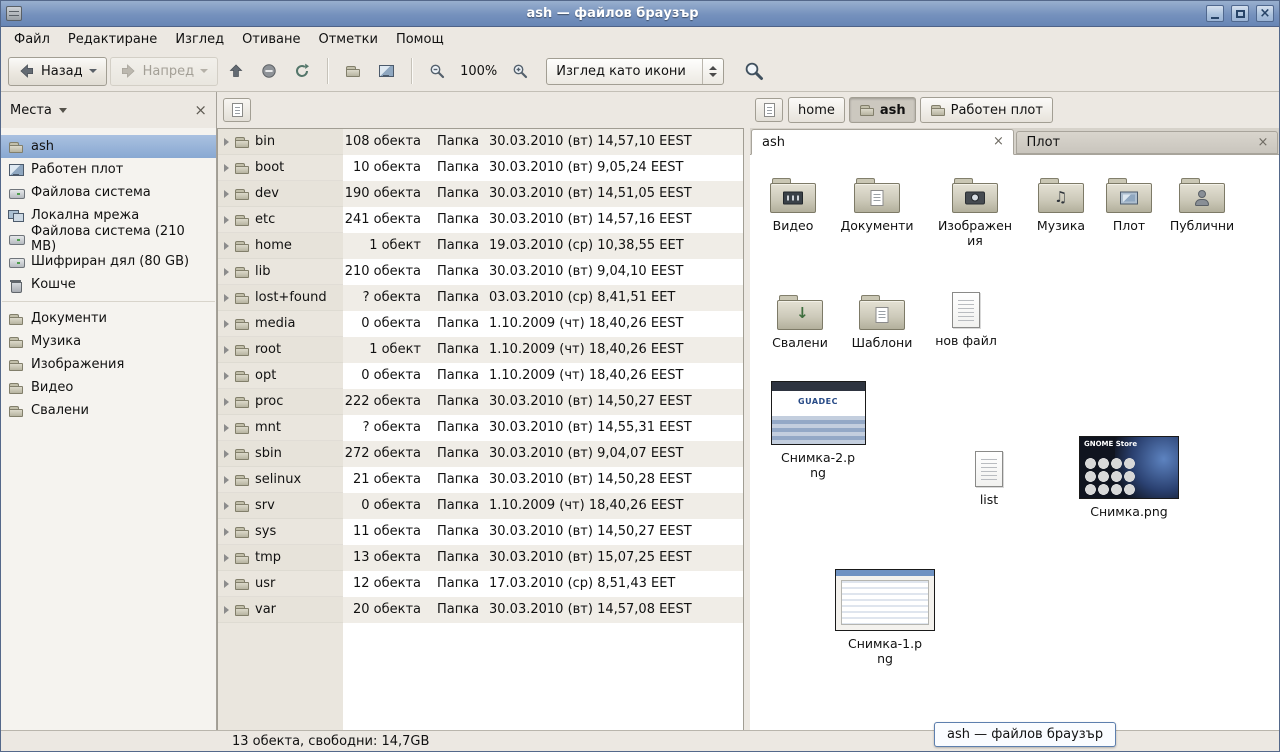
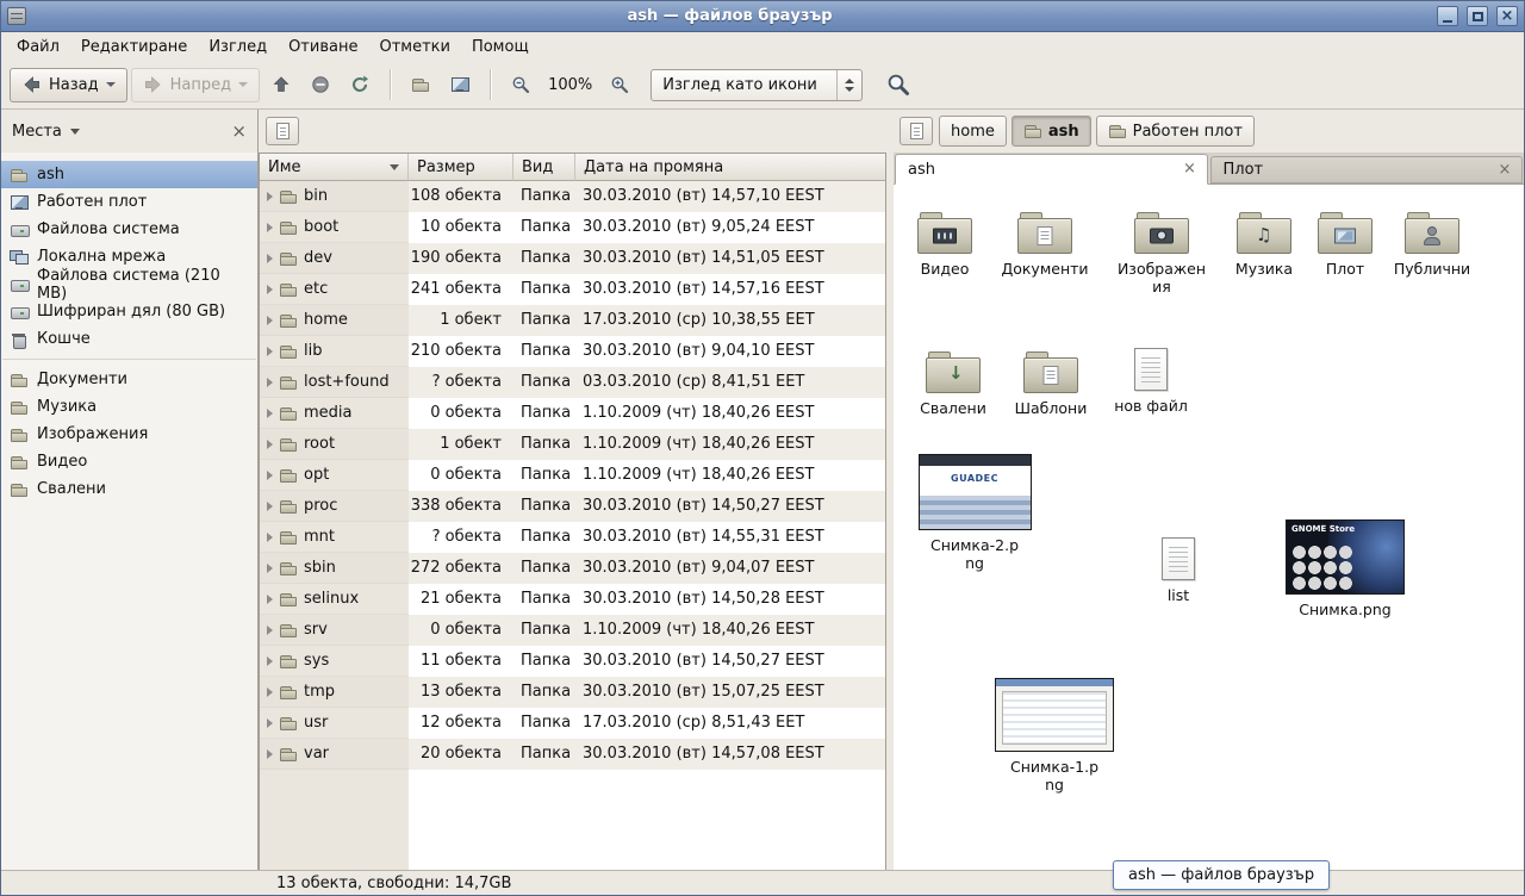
  ash — файлов браузър
  ×
  Файл
  Редактиране
  Изглед
  Отиване
  Отметки
  Помощ
  Назад
  Напред
  100%
  Изглед като икони
  Места
  ×
  ash
  Работен плот
  Файлова система
  Локална мрежа
  Файлова система (210 MB)
  Шифриран дял (80 GB)
  Кошче
  Документи
  Музика
  Изображения
  Видео
  Свалени
+ Име
+ Размер
+ Вид
+ Дата на промяна
  bin
  108 обекта
  Папка
  30.03.2010 (вт) 14,57,10 EEST
  boot
  10 обекта
  Папка
  30.03.2010 (вт) 9,05,24 EEST
  dev
  190 обекта
  Папка
  30.03.2010 (вт) 14,51,05 EEST
  etc
  241 обекта
  Папка
  30.03.2010 (вт) 14,57,16 EEST
  home
  1 обект
  Папка
- 19.03.2010 (ср) 10,38,55 EET
+ 17.03.2010 (ср) 10,38,55 EET
  lib
  210 обекта
  Папка
  30.03.2010 (вт) 9,04,10 EEST
  lost+found
  ? обекта
  Папка
  03.03.2010 (ср) 8,41,51 EET
  media
  0 обекта
  Папка
  1.10.2009 (чт) 18,40,26 EEST
  root
  1 обект
  Папка
  1.10.2009 (чт) 18,40,26 EEST
  opt
  0 обекта
  Папка
  1.10.2009 (чт) 18,40,26 EEST
  proc
- 222 обекта
+ 338 обекта
  Папка
  30.03.2010 (вт) 14,50,27 EEST
  mnt
  ? обекта
  Папка
  30.03.2010 (вт) 14,55,31 EEST
  sbin
  272 обекта
  Папка
  30.03.2010 (вт) 9,04,07 EEST
  selinux
  21 обекта
  Папка
  30.03.2010 (вт) 14,50,28 EEST
  srv
  0 обекта
  Папка
  1.10.2009 (чт) 18,40,26 EEST
  sys
  11 обекта
  Папка
  30.03.2010 (вт) 14,50,27 EEST
  tmp
  13 обекта
  Папка
  30.03.2010 (вт) 15,07,25 EEST
  usr
  12 обекта
  Папка
  17.03.2010 (ср) 8,51,43 EET
  var
  20 обекта
  Папка
  30.03.2010 (вт) 14,57,08 EEST
  home
  ash
  Работен плот
  ash
  ×
  Плот
  ×
  Видео
  Документи
  Изображения
  Музика
  Плот
  Публични
  Свалени
  Шаблони
  нов файл
  GUADEC
  Снимка-2.png
  list
  GNOME Store
  Снимка.png
  Снимка-1.png
  13 обекта, свободни: 14,7GB
  ash — файлов браузър
